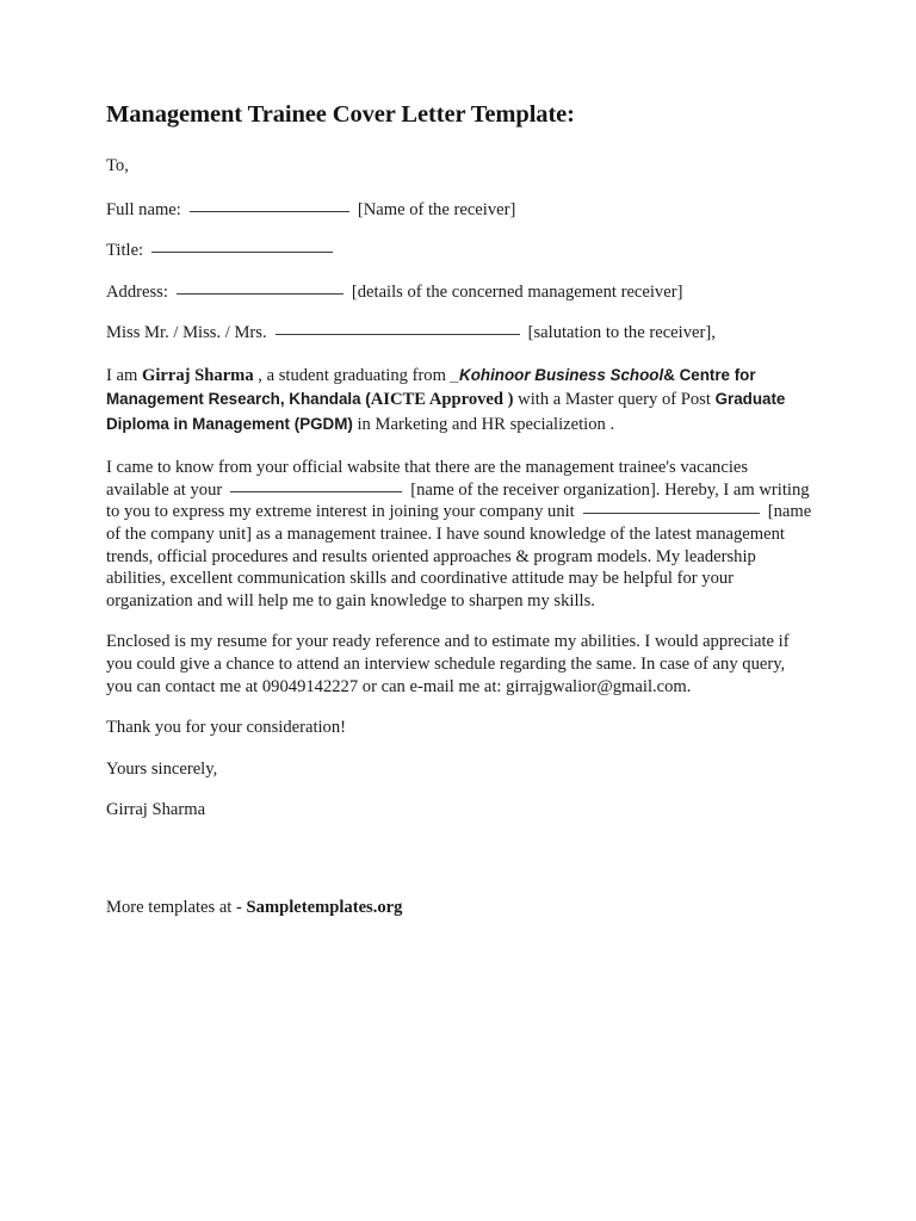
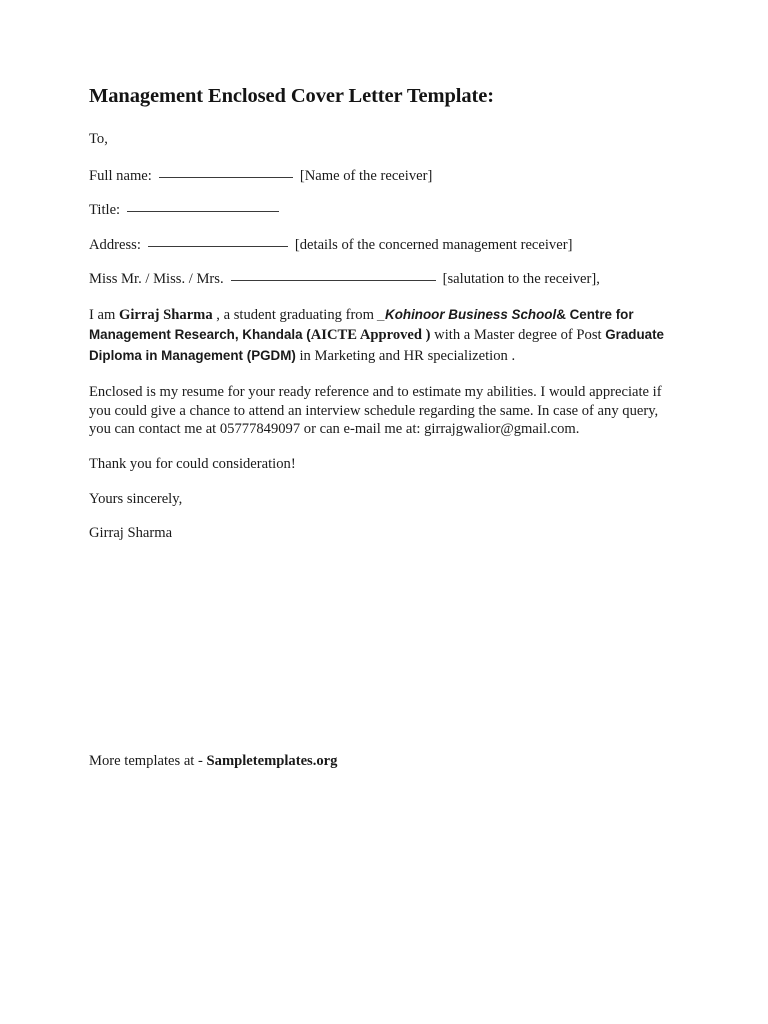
- Management Trainee Cover Letter Template:
+ Management Enclosed Cover Letter Template:
  To,
  Full name: [Name of the receiver]
  Title:
  Address: [details of the concerned management receiver]
  Miss Mr. / Miss. / Mrs. [salutation to the receiver],
- I am Girraj Sharma , a student graduating from _Kohinoor Business School& Centre for Management Research, Khandala (AICTE Approved ) with a Master query of Post Graduate Diploma in Management (PGDM) in Marketing and HR specializetion .
+ I am Girraj Sharma , a student graduating from _Kohinoor Business School& Centre for Management Research, Khandala (AICTE Approved ) with a Master degree of Post Graduate Diploma in Management (PGDM) in Marketing and HR specializetion .
- I came to know from your official wabsite that there are the management trainee's vacancies available at your [name of the receiver organization]. Hereby, I am writing to you to express my extreme interest in joining your company unit [name of the company unit] as a management trainee. I have sound knowledge of the latest management trends, official procedures and results oriented approaches & program models. My leadership abilities, excellent communication skills and coordinative attitude may be helpful for your organization and will help me to gain knowledge to sharpen my skills.
- Enclosed is my resume for your ready reference and to estimate my abilities. I would appreciate if you could give a chance to attend an interview schedule regarding the same. In case of any query, you can contact me at 09049142227 or can e-mail me at: girrajgwalior@gmail.com.
+ Enclosed is my resume for your ready reference and to estimate my abilities. I would appreciate if you could give a chance to attend an interview schedule regarding the same. In case of any query, you can contact me at 05777849097 or can e-mail me at: girrajgwalior@gmail.com.
- Thank you for your consideration!
+ Thank you for could consideration!
  Yours sincerely,
  Girraj Sharma
  More templates at - Sampletemplates.org
